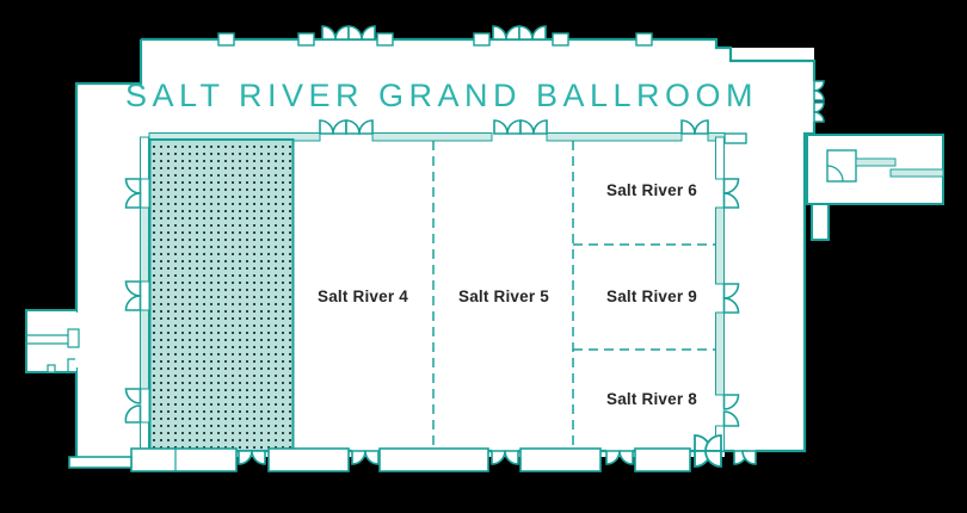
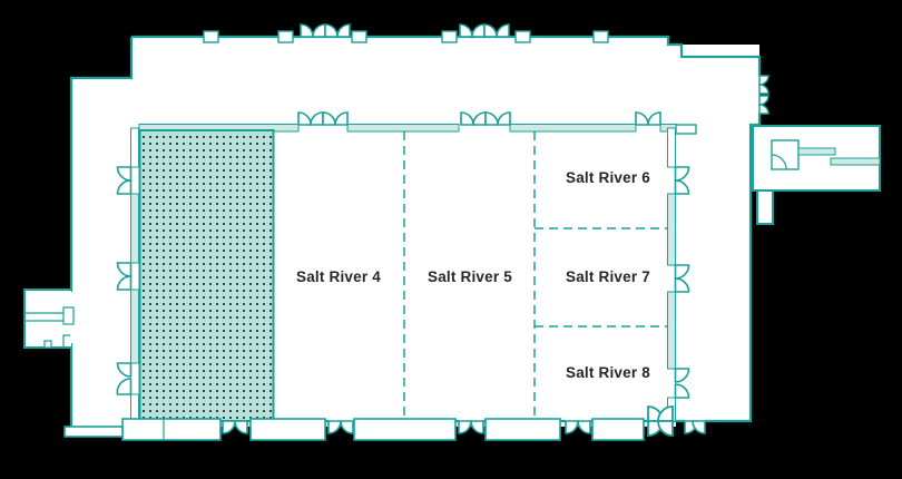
- SALT RIVER GRAND BALLROOM
  Salt River 4
  Salt River 5
  Salt River 6
- Salt River 9
+ Salt River 7
  Salt River 8
